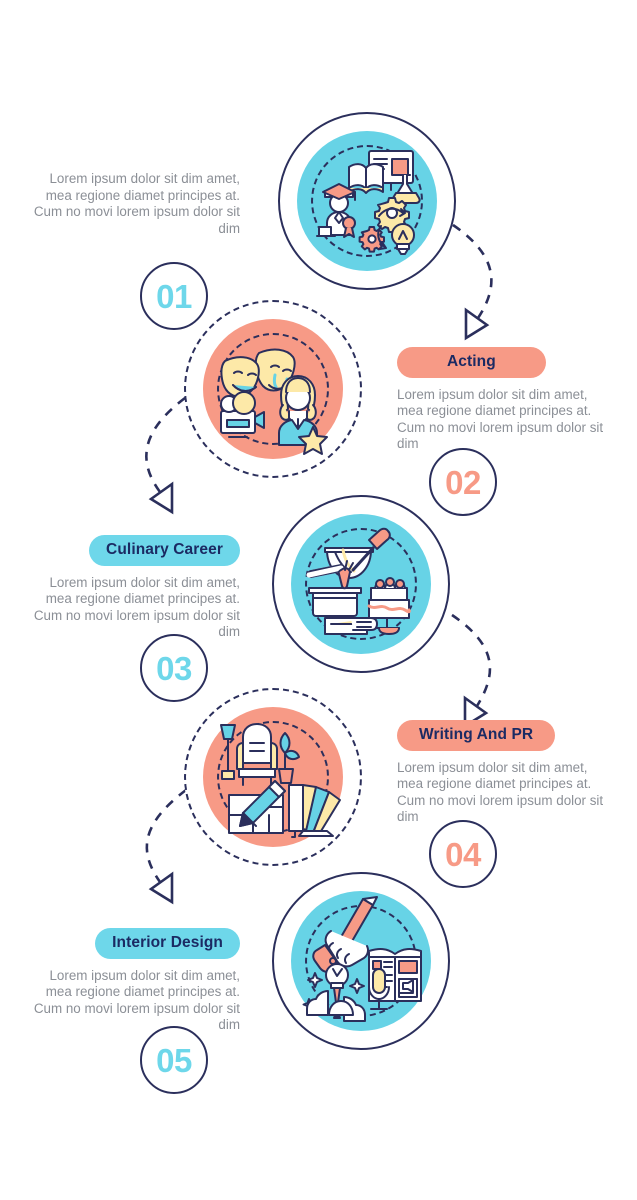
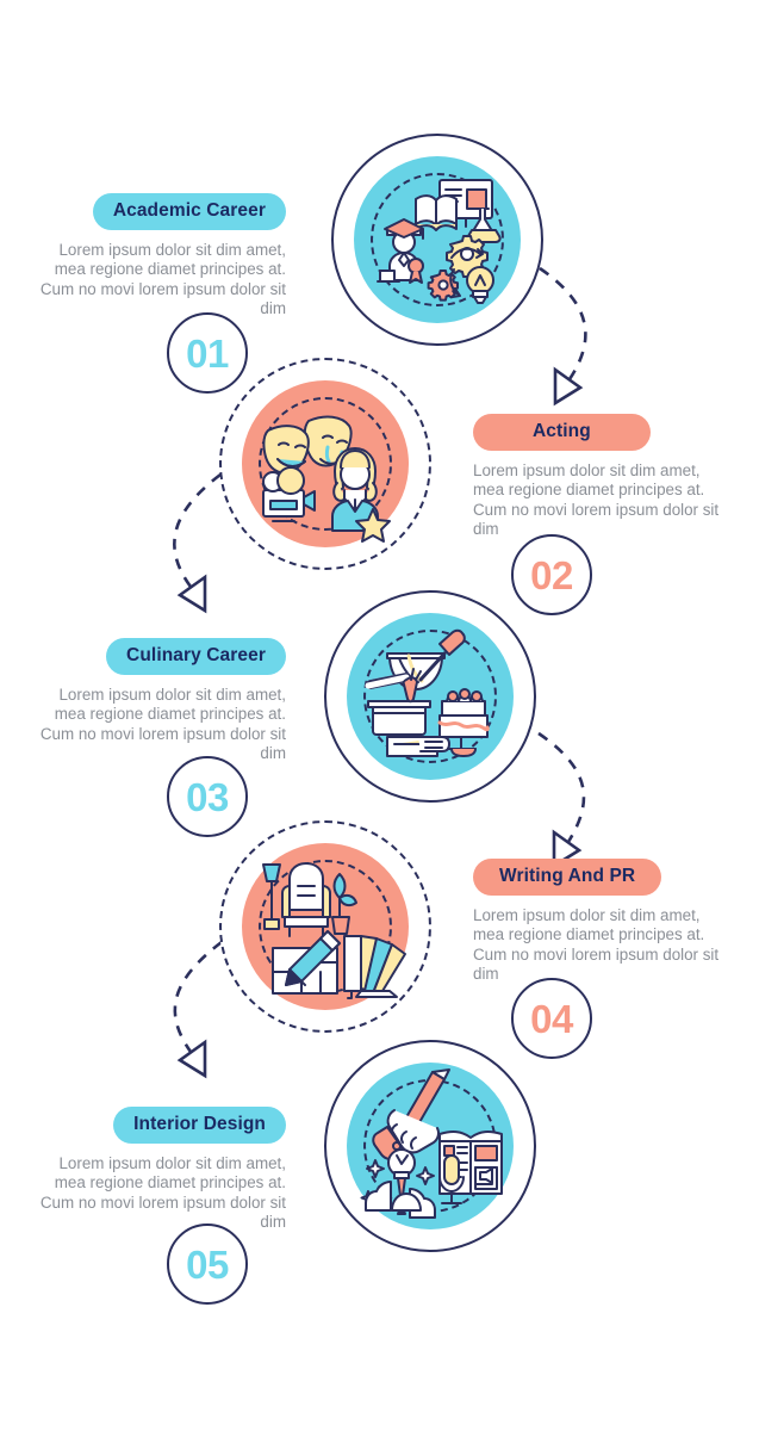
+ Academic Career
  Lorem ipsum dolor sit dim amet, mea regione diamet principes at. Cum no movi lorem ipsum dolor sit dim
  01
  Acting
  Lorem ipsum dolor sit dim amet, mea regione diamet principes at. Cum no movi lorem ipsum dolor sit dim
  02
  Culinary Career
  Lorem ipsum dolor sit dim amet, mea regione diamet principes at. Cum no movi lorem ipsum dolor sit dim
  03
  Writing And PR
  Lorem ipsum dolor sit dim amet, mea regione diamet principes at. Cum no movi lorem ipsum dolor sit dim
  04
  Interior Design
  Lorem ipsum dolor sit dim amet, mea regione diamet principes at. Cum no movi lorem ipsum dolor sit dim
  05
